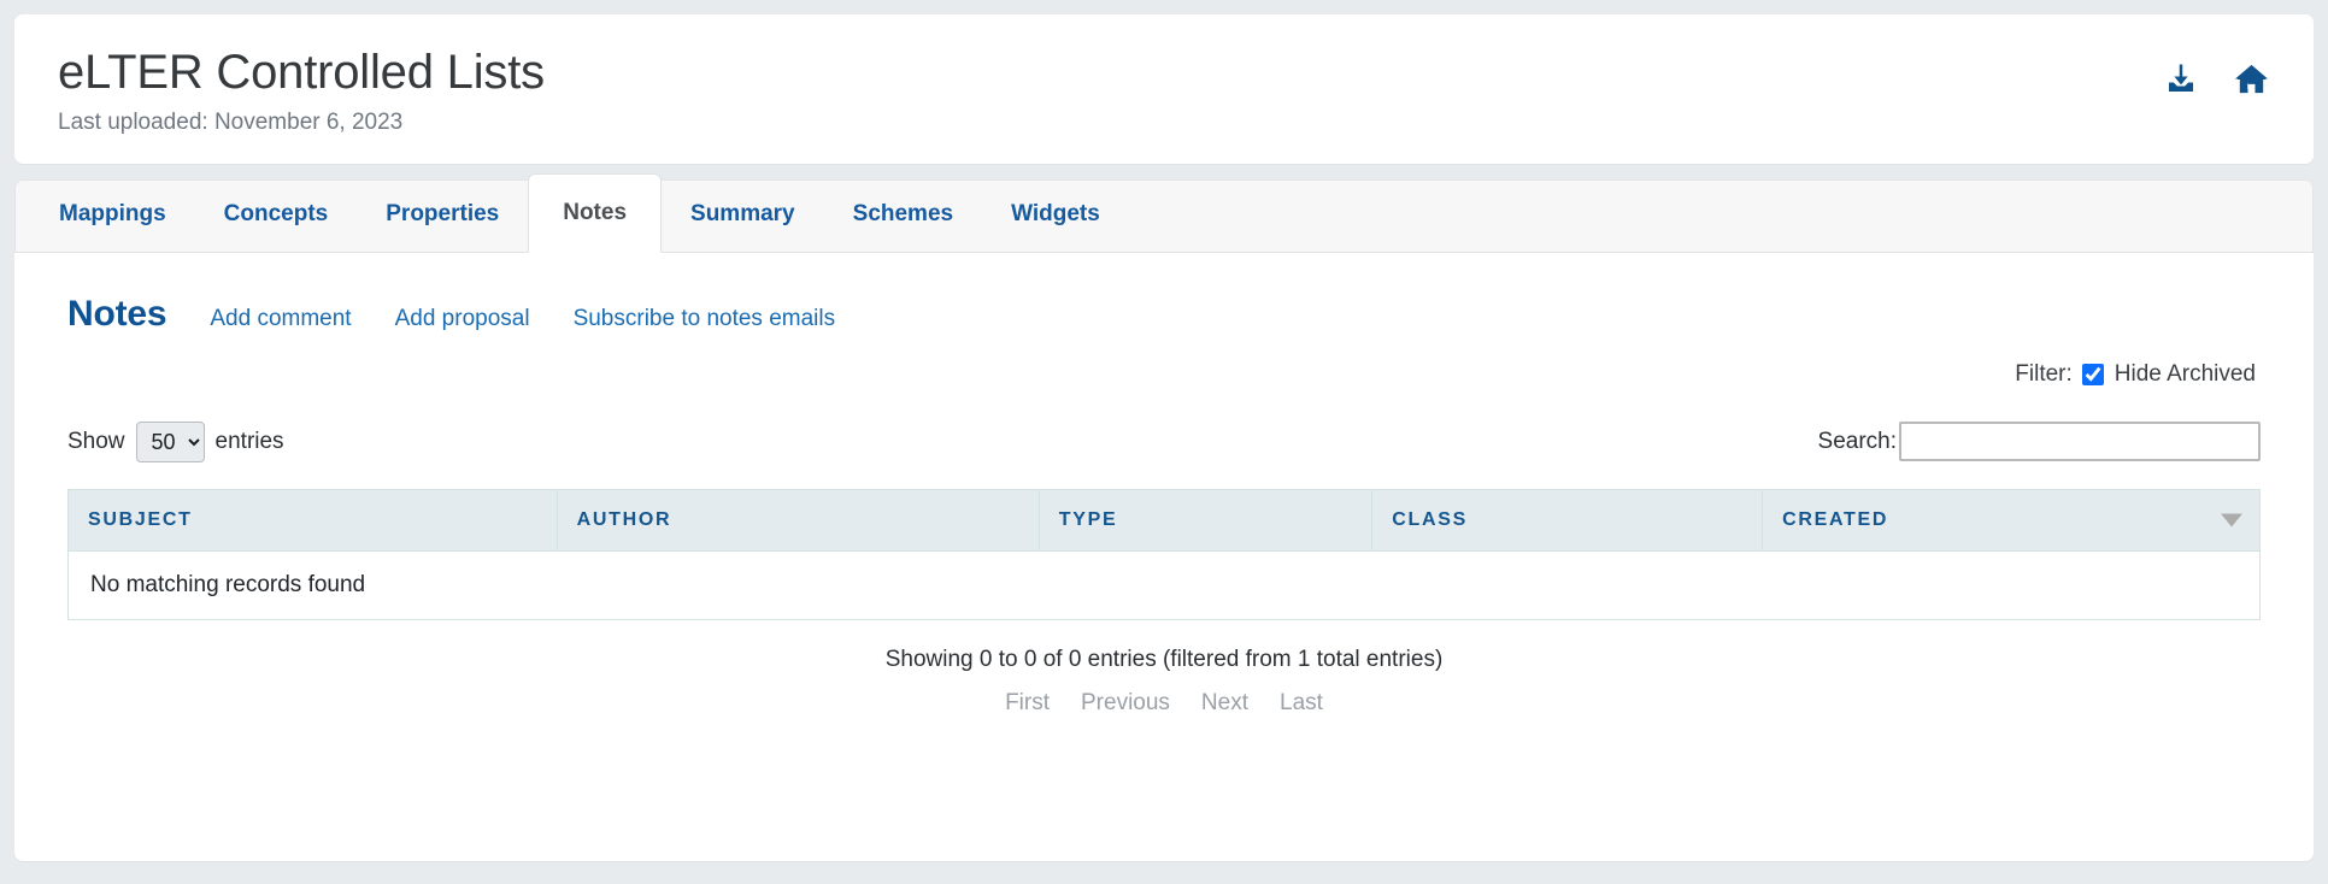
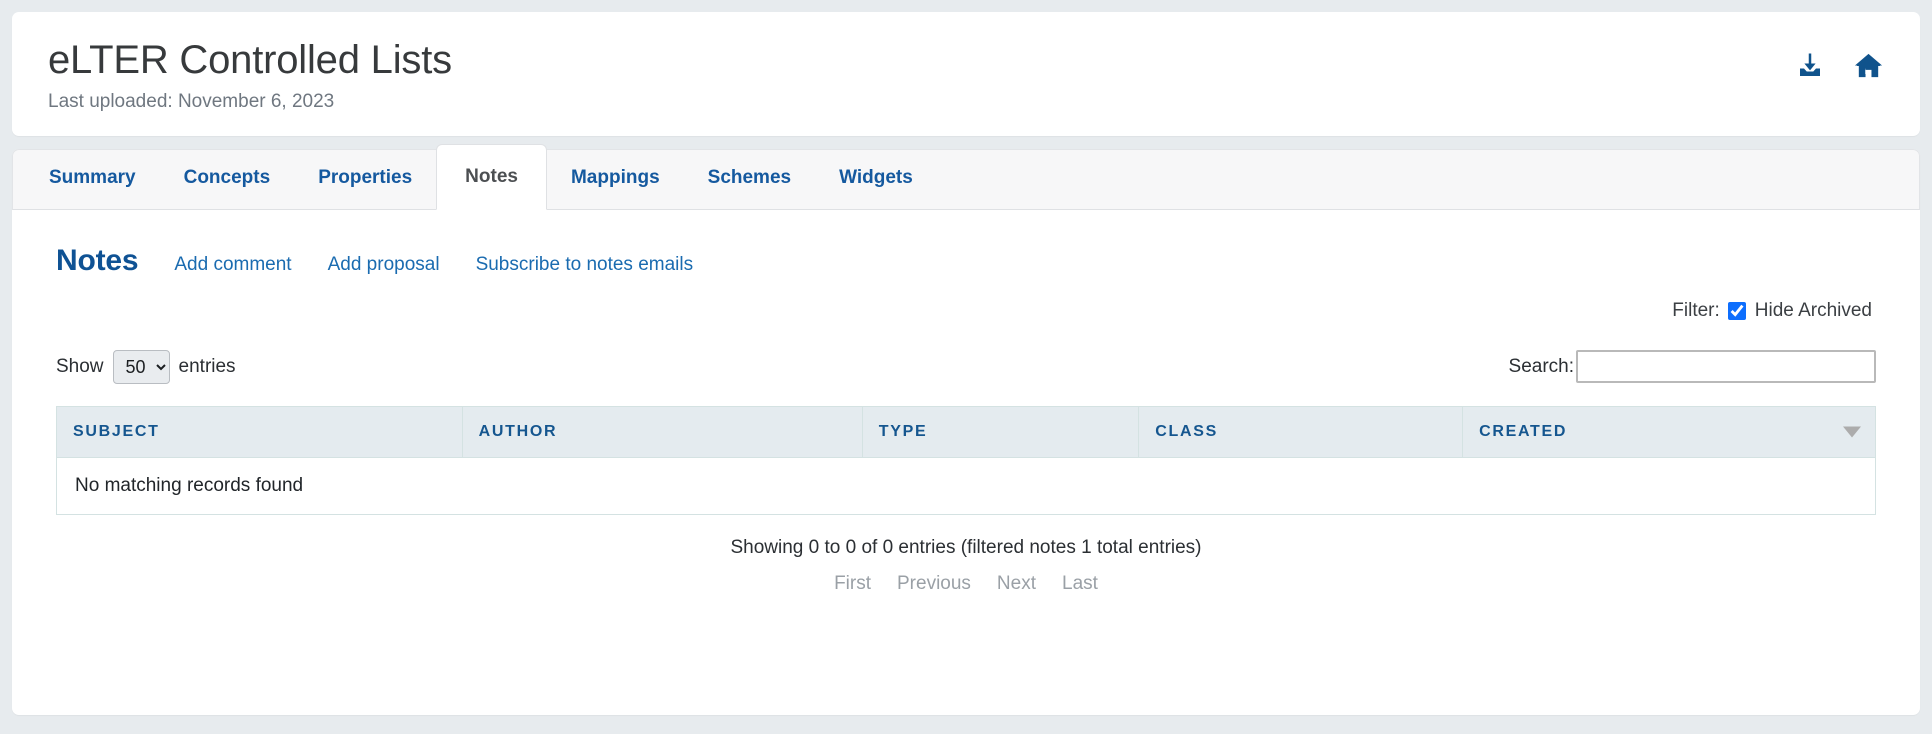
  eLTER Controlled Lists
  Last uploaded: November 6, 2023
- Mappings
+ Summary
  Concepts
  Properties
  Notes
- Summary
+ Mappings
  Schemes
  Widgets
  Notes
  Add comment
  Add proposal
  Subscribe to notes emails
  Filter:
  Hide Archived
  Show
  50
  entries
  Search:
  SUBJECT	AUTHOR	TYPE	CLASS	CREATED
  No matching records found
- Showing 0 to 0 of 0 entries (filtered from 1 total entries)
+ Showing 0 to 0 of 0 entries (filtered notes 1 total entries)
  First
  Previous
  Next
  Last
